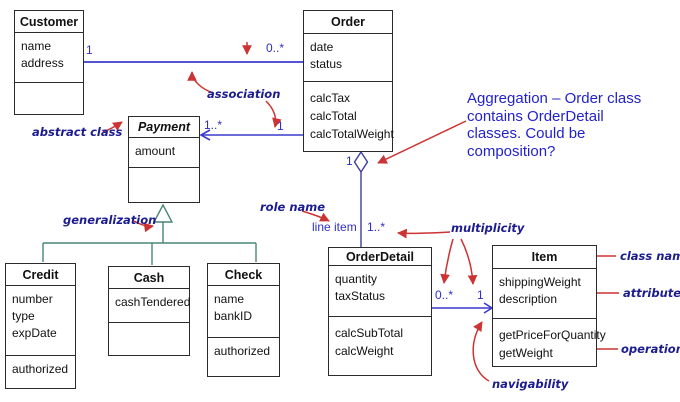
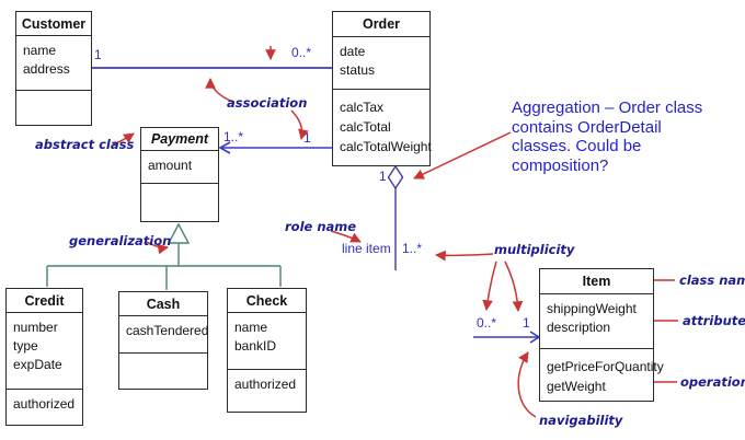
  Customer
  name
  address
  Order
  date
  status
  calcTax
  calcTotal
  calcTotalWeight
  Payment
  amount
  Credit
  number
  type
  expDate
  authorized
  Cash
  cashTendered
  Check
  name
  bankID
  authorized
- OrderDetail
- quantity
- taxStatus
- calcSubTotal
- calcWeight
  Item
  shippingWeight
  description
  getPriceForQuantity
  getWeight
  1
  0..*
  1..*
  1
  1
  line item
  1..*
  0..*
  1
  abstract class
  association
  generalization
  role name
  multiplicity
  class nam
  attribute
  operatio
  navigability
  Aggregation – Order class
  contains OrderDetail
  classes. Could be
  composition?
